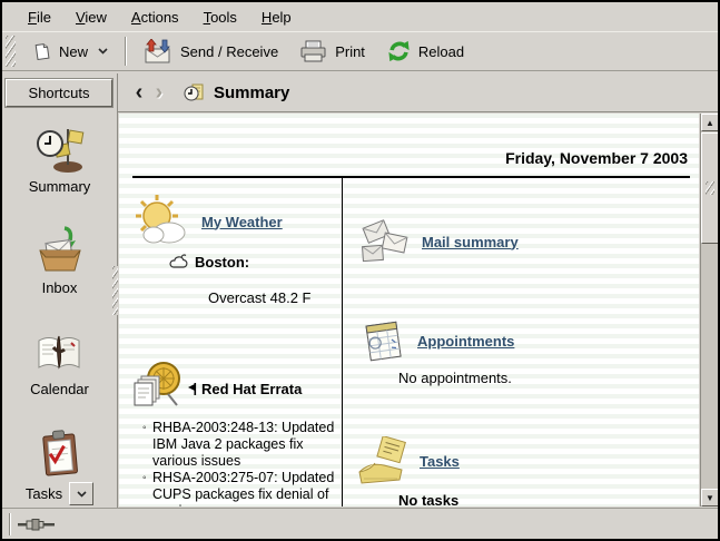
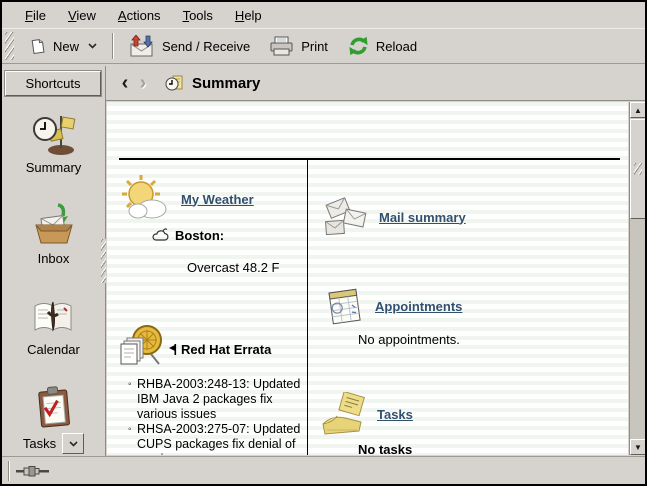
  File
  View
  Actions
  Tools
  Help
  New
  Send / Receive
  Print
  Reload
  Shortcuts
  Summary
  Inbox
  Calendar
  Tasks
  ‹
  ›
  Summary
- Friday, November 7 2003
  My Weather
  Boston:
  Overcast 48.2 F
  Red Hat Errata
  RHBA-2003:248-13: Updated IBM Java 2 packages fix various issues
  RHSA-2003:275-07: Updated CUPS packages fix denial of
  Mail summary
  Appointments
  No appointments.
  Tasks
  No tasks
  ▲
  ▼
